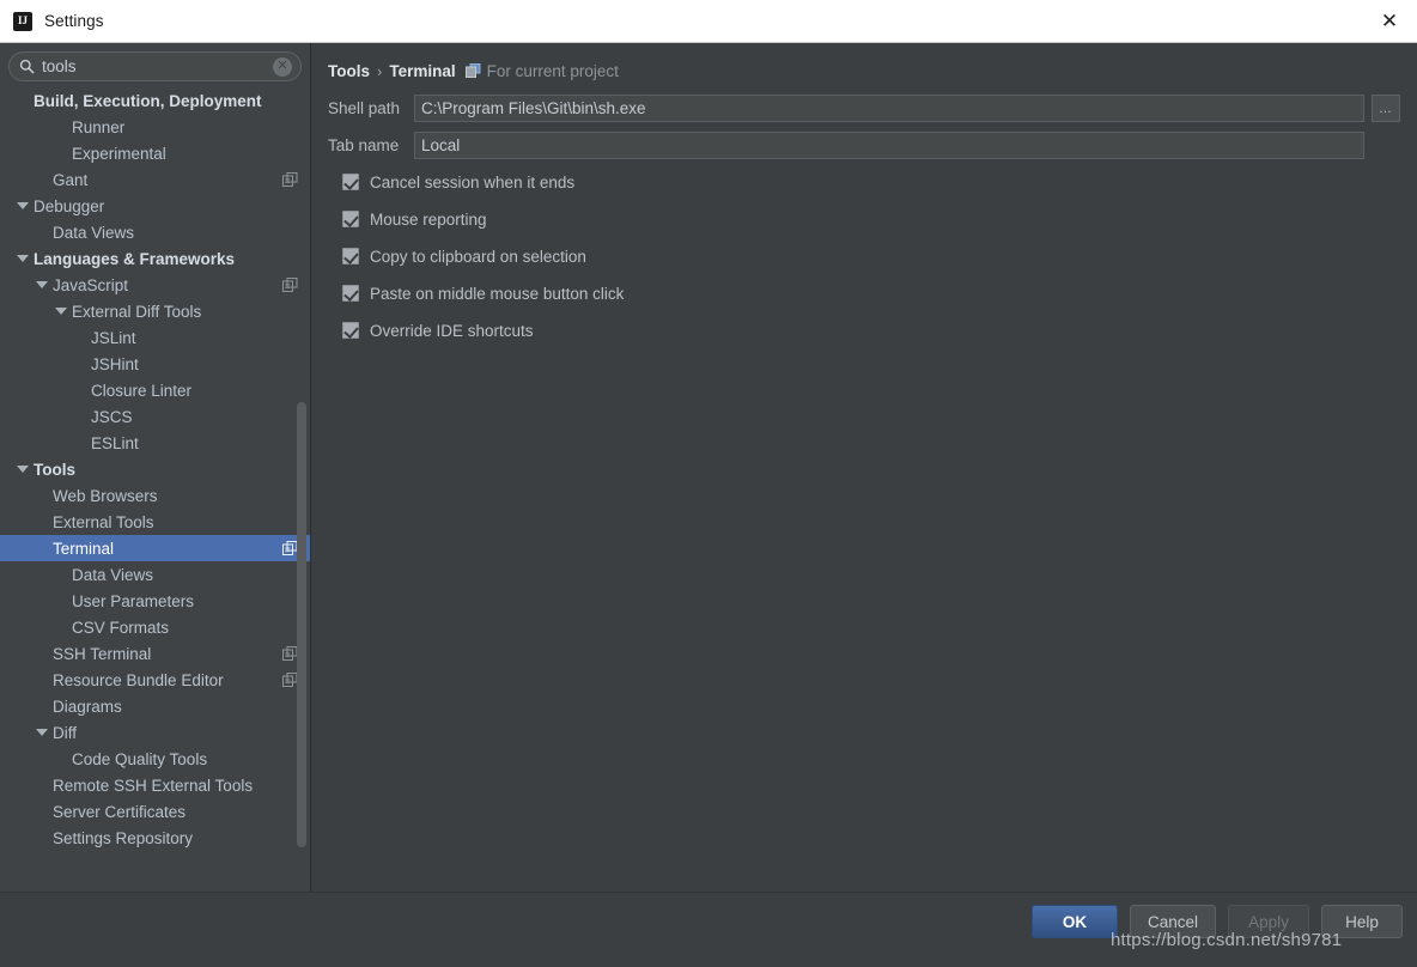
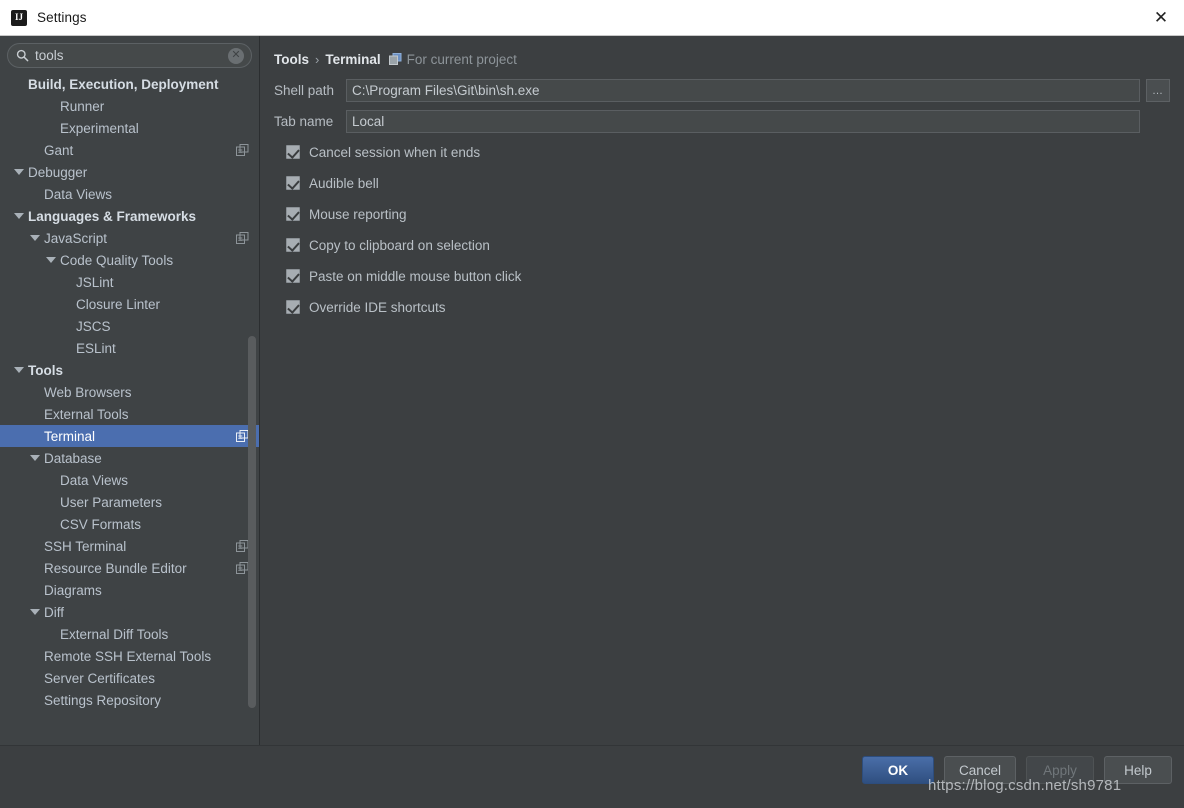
  IJ
  Settings
  ✕
  tools
  ✕
  Build, Execution, Deployment
  Runner
  Experimental
  Gant
  Debugger
  Data Views
  Languages & Frameworks
  JavaScript
- External Diff Tools
+ Code Quality Tools
  JSLint
- JSHint
  Closure Linter
  JSCS
  ESLint
  Tools
  Web Browsers
  External Tools
  Terminal
+ Database
  Data Views
  User Parameters
  CSV Formats
  SSH Terminal
  Resource Bundle Editor
  Diagrams
  Diff
- Code Quality Tools
+ External Diff Tools
  Remote SSH External Tools
  Server Certificates
  Settings Repository
  Tools
  ›
  Terminal
  For current project
  Shell path
  C:\Program Files\Git\bin\sh.exe
  …
  Tab name
  Local
  Cancel session when it ends
+ Audible bell
  Mouse reporting
  Copy to clipboard on selection
  Paste on middle mouse button click
  Override IDE shortcuts
  OK
  Cancel
  Apply
  Help
  https://blog.csdn.net/sh9781
